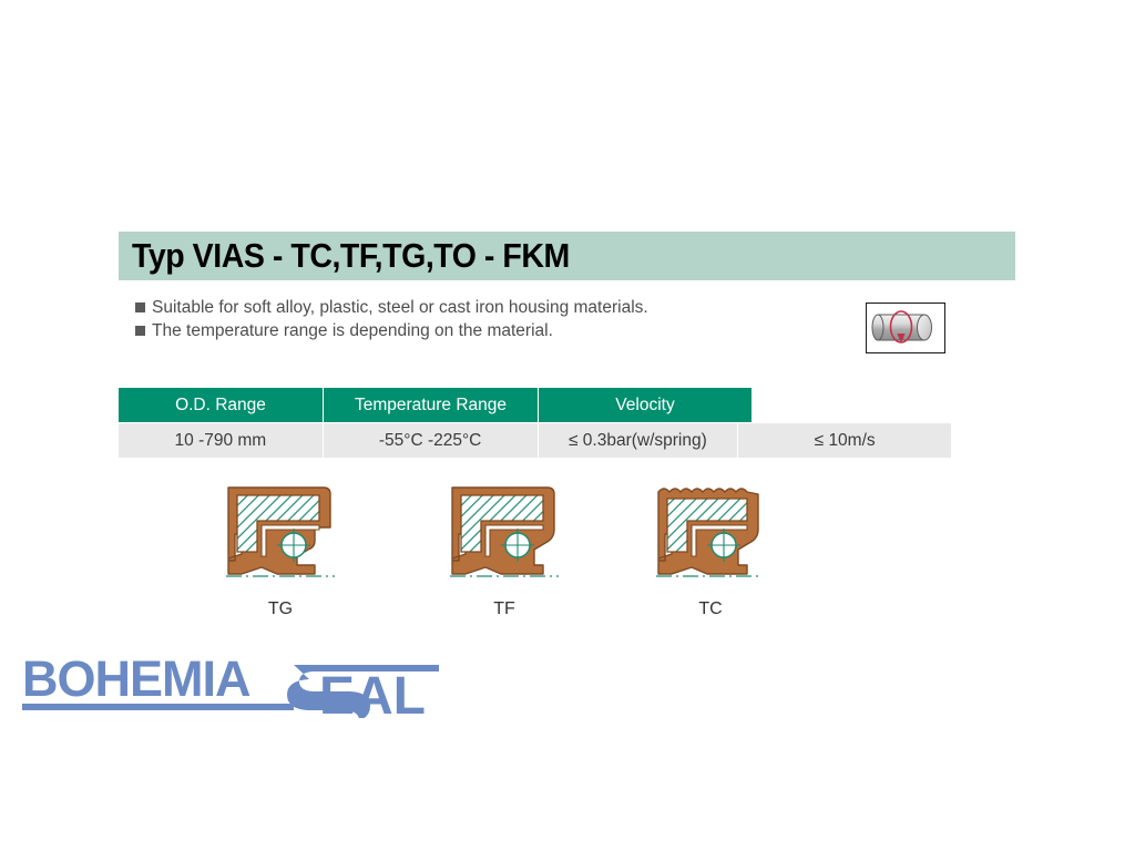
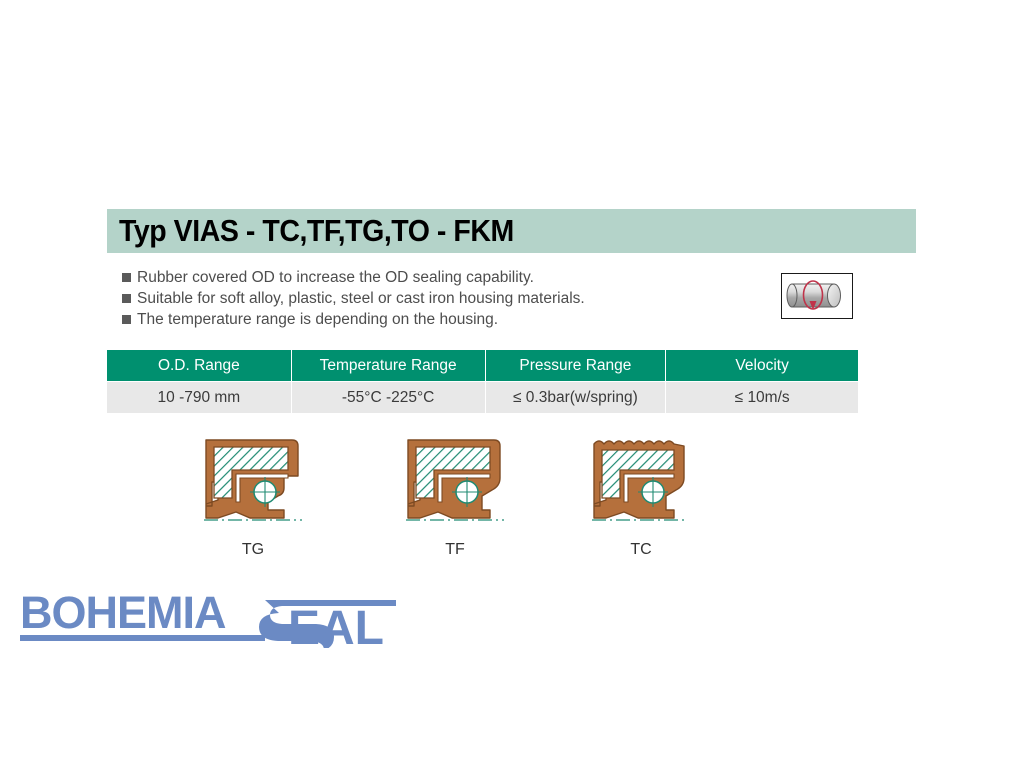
  Typ VIAS - TC,TF,TG,TO - FKM
+ Rubber covered OD to increase the OD sealing capability.
  Suitable for soft alloy, plastic, steel or cast iron housing materials.
- The temperature range is depending on the material.
+ The temperature range is depending on the housing.
  O.D. Range
  Temperature Range
+ Pressure Range
  Velocity
  10 -790 mm
  -55°C -225°C
  ≤ 0.3bar(w/spring)
  ≤ 10m/s
  TG
  TF
  TC
  BOHEMIA
  EAL
